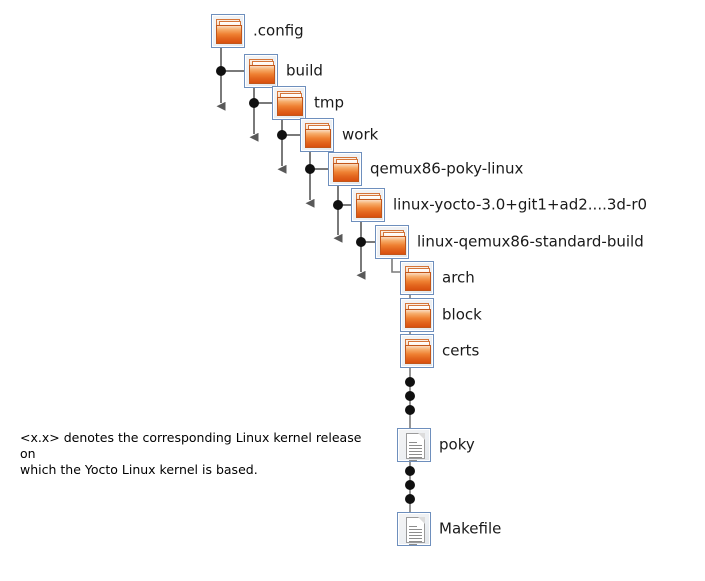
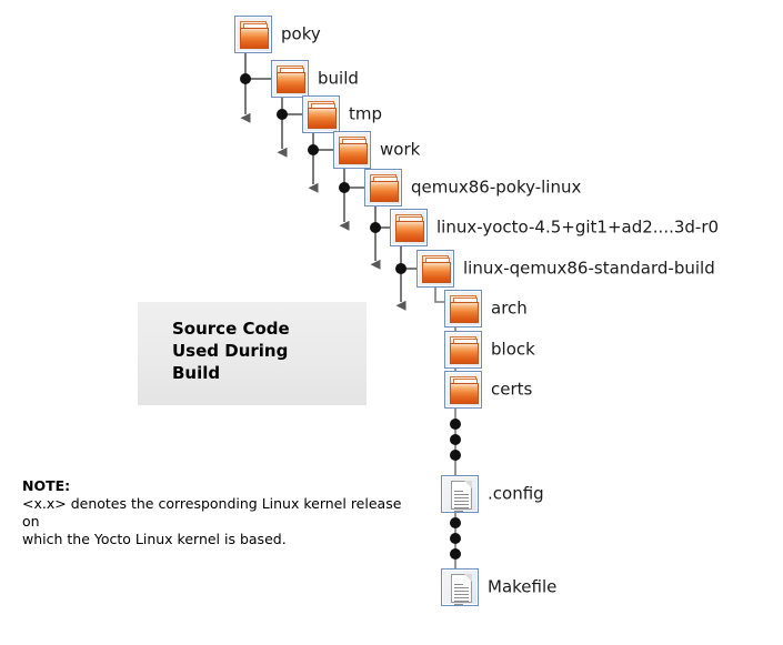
- .config
+ poky
  build
  tmp
  work
  qemux86-poky-linux
- linux-yocto-3.0+git1+ad2....3d-r0
+ linux-yocto-4.5+git1+ad2....3d-r0
  linux-qemux86-standard-build
  arch
  block
  certs
- poky
+ .config
  Makefile
+ Source Code
+ Used During
+ Build
+ NOTE:
  <x.x> denotes the corresponding Linux kernel release on
  which the Yocto Linux kernel is based.
